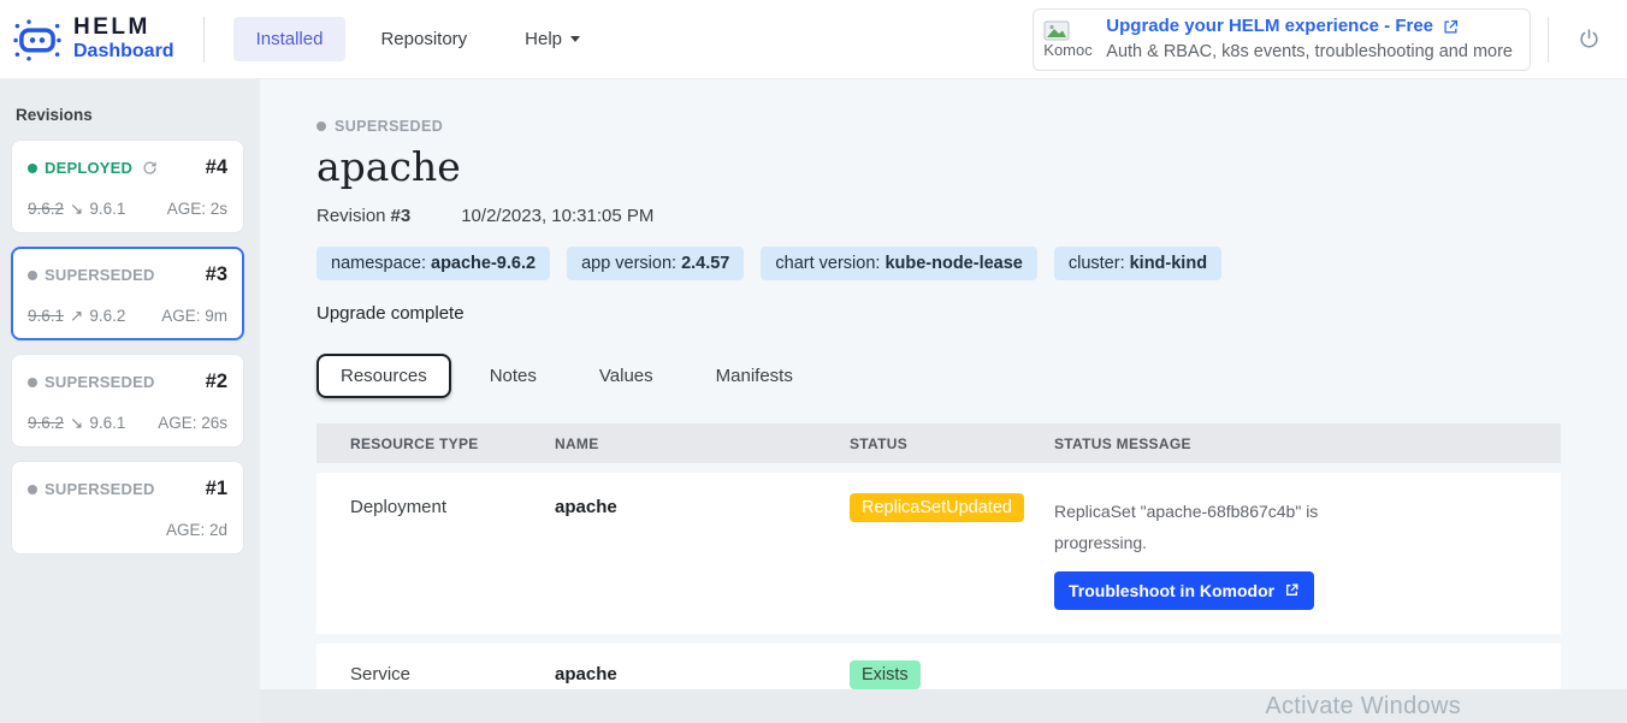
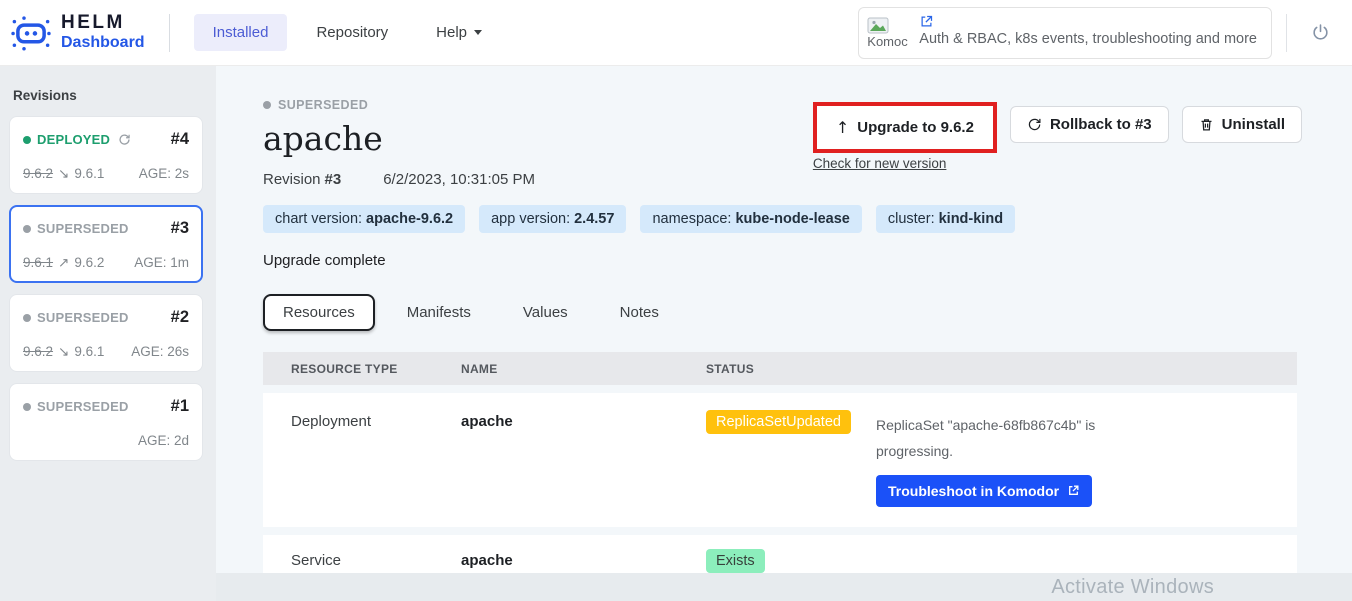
  HELM
  Dashboard
  Installed
  Repository
  Help
  Komoc
- Upgrade your HELM experience - Free
  Auth & RBAC, k8s events, troubleshooting and more
  Revisions
  DEPLOYED
  #4
  9.6.2
  ↘
  9.6.1
  AGE: 2s
  SUPERSEDED
  #3
  9.6.1
  ↗
  9.6.2
- AGE: 9m
+ AGE: 1m
  SUPERSEDED
  #2
  9.6.2
  ↘
  9.6.1
  AGE: 26s
  SUPERSEDED
  #1
  AGE: 2d
  SUPERSEDED
  apache
  Revision
  #3
- 10/2/2023, 10:31:05 PM
+ 6/2/2023, 10:31:05 PM
+ ↑
+ Upgrade to 9.6.2
+ Check for new version
+ Rollback to #3
+ Uninstall
- namespace: apache-9.6.2
+ chart version: apache-9.6.2
  app version: 2.4.57
- chart version: kube-node-lease
+ namespace: kube-node-lease
  cluster: kind-kind
  Upgrade complete
  Resources
- Notes
+ Manifests
  Values
- Manifests
+ Notes
  RESOURCE TYPE
  NAME
  STATUS
- STATUS MESSAGE
  Deployment
  apache
  ReplicaSetUpdated
  ReplicaSet "apache-68fb867c4b" is progressing.
  Troubleshoot in Komodor
  Service
  apache
  Exists
  Activate Windows
